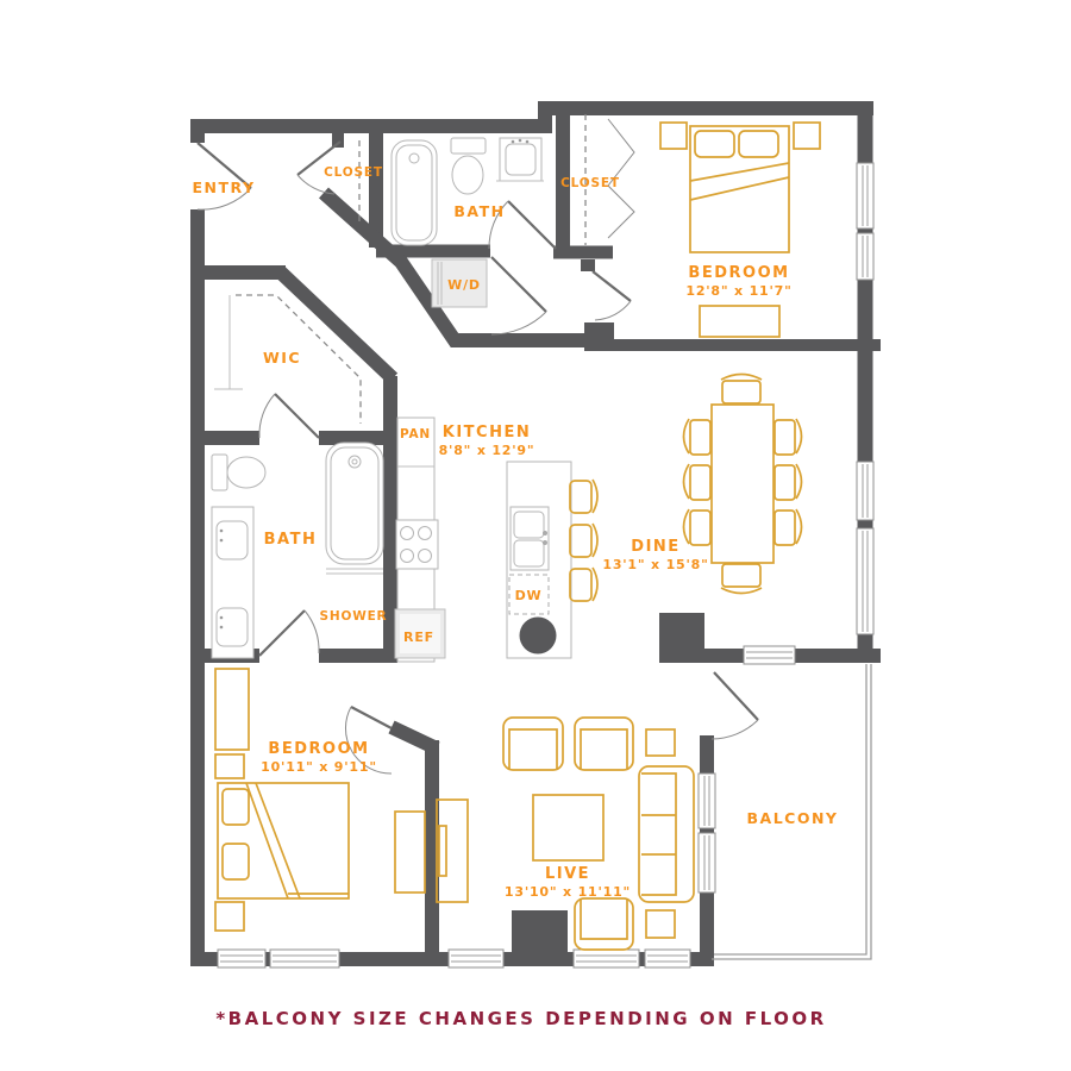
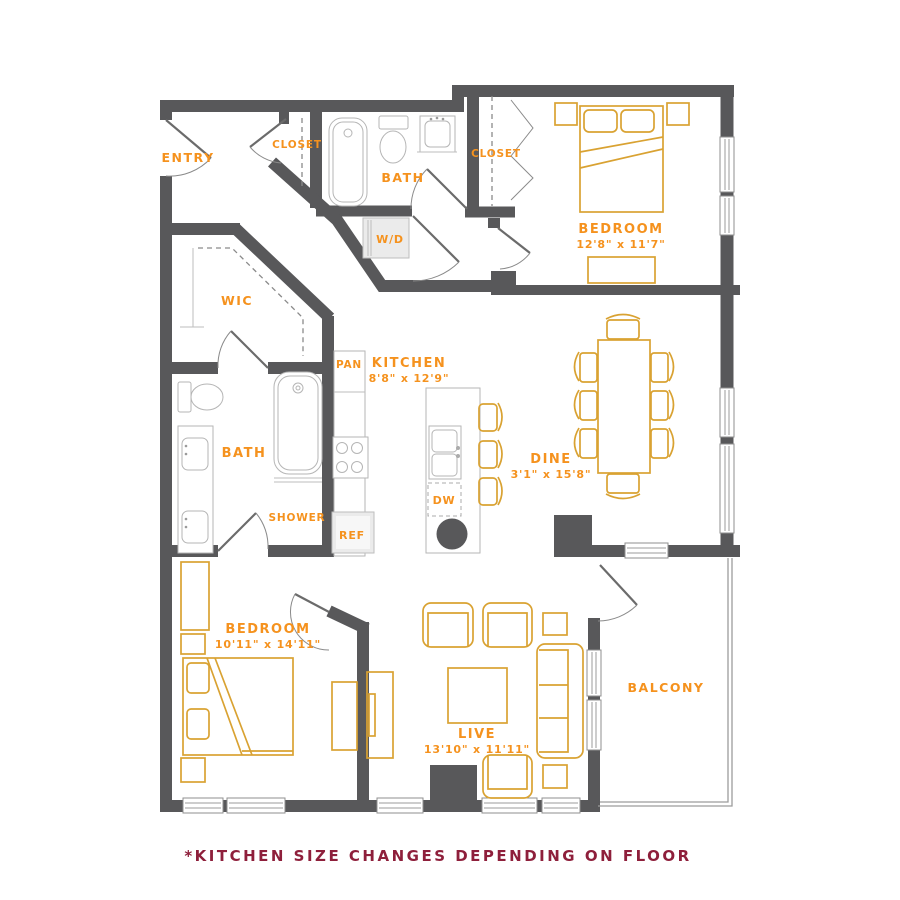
  ENTRY
  CLOSET
  BATH
  W/D
  CLOSET
  BEDROOM
  12'8" x 11'7"
  WIC
  PAN
  KITCHEN
  8'8" x 12'9"
  DINE
- 13'1" x 15'8"
+ 3'1" x 15'8"
  BATH
  SHOWER
  REF
  DW
  BEDROOM
- 10'11" x 9'11"
+ 10'11" x 14'11"
  LIVE
  13'10" x 11'11"
  BALCONY
- *BALCONY SIZE CHANGES DEPENDING ON FLOOR
+ *KITCHEN SIZE CHANGES DEPENDING ON FLOOR
